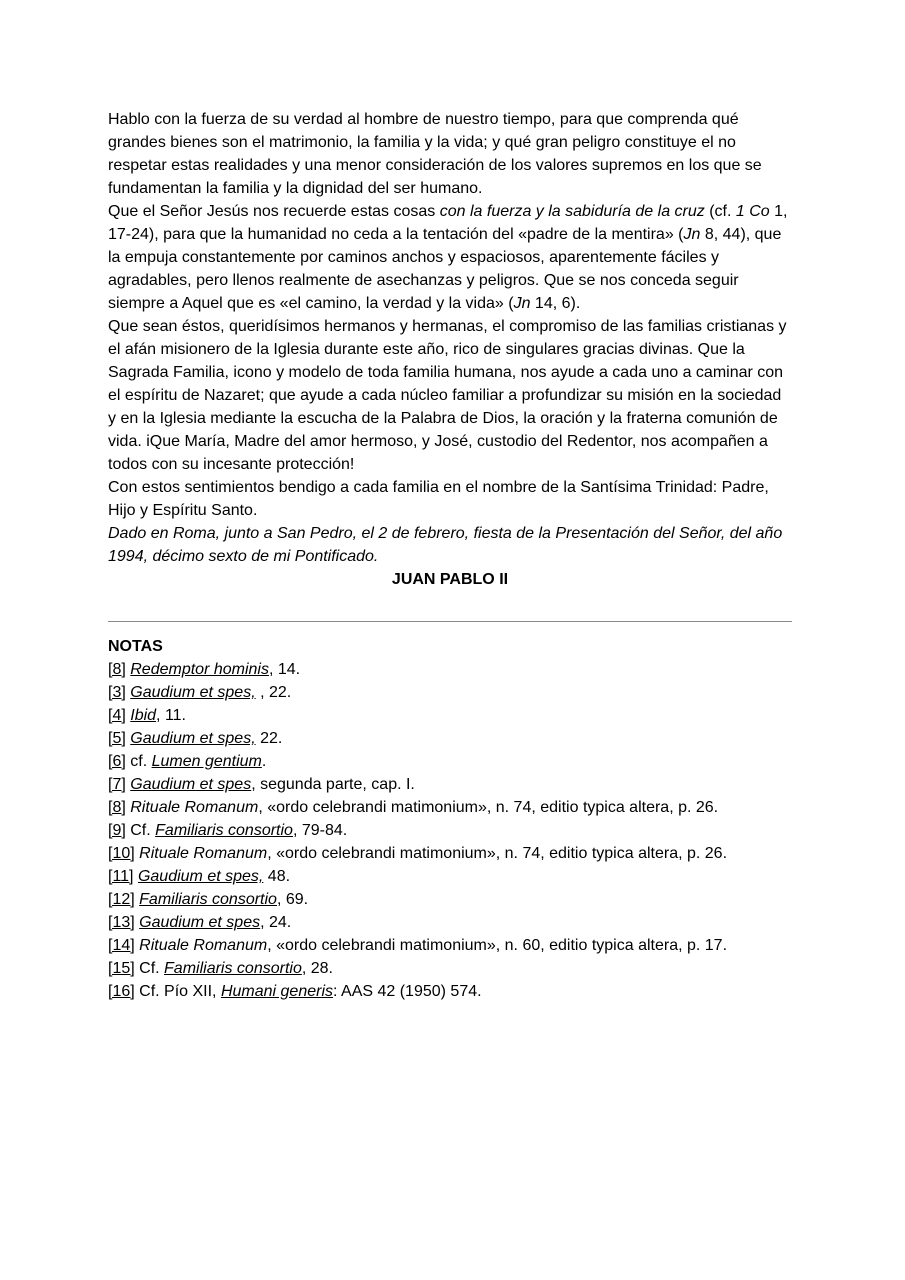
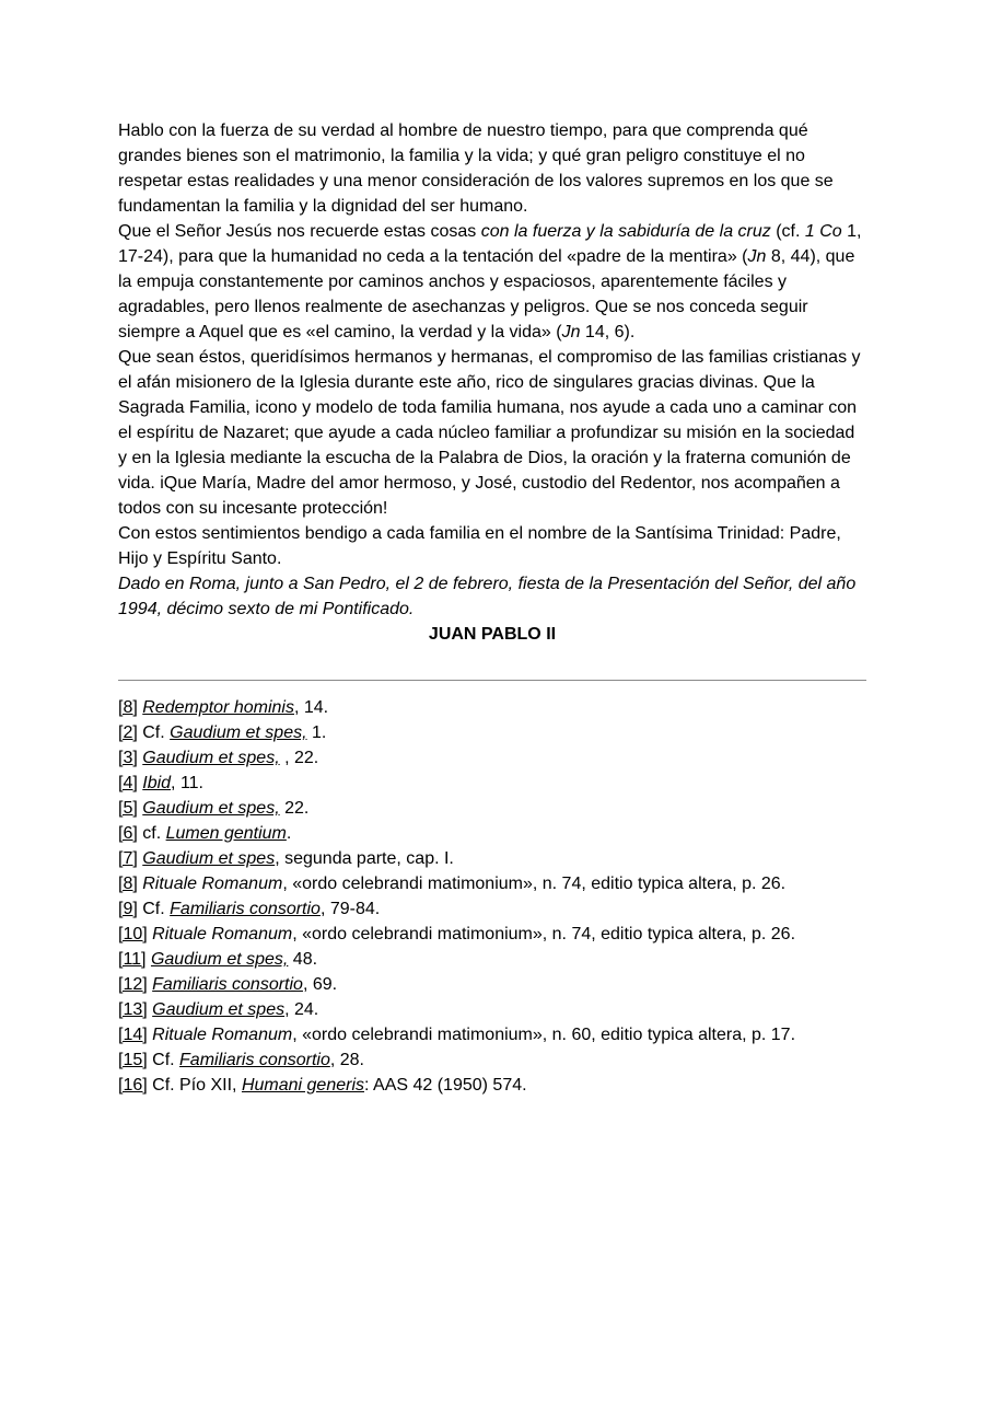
  Hablo con la fuerza de su verdad al hombre de nuestro tiempo, para que comprenda qué grandes bienes son el matrimonio, la familia y la vida; y qué gran peligro constituye el no respetar estas realidades y una menor consideración de los valores supremos en los que se fundamentan la familia y la dignidad del ser humano.
  Que el Señor Jesús nos recuerde estas cosas con la fuerza y la sabiduría de la cruz (cf. 1 Co 1, 17-24), para que la humanidad no ceda a la tentación del «padre de la mentira» (Jn 8, 44), que la empuja constantemente por caminos anchos y espaciosos, aparentemente fáciles y agradables, pero llenos realmente de asechanzas y peligros. Que se nos conceda seguir siempre a Aquel que es «el camino, la verdad y la vida» (Jn 14, 6).
  Que sean éstos, queridísimos hermanos y hermanas, el compromiso de las familias cristianas y el afán misionero de la Iglesia durante este año, rico de singulares gracias divinas. Que la Sagrada Familia, icono y modelo de toda familia humana, nos ayude a cada uno a caminar con el espíritu de Nazaret; que ayude a cada núcleo familiar a profundizar su misión en la sociedad y en la Iglesia mediante la escucha de la Palabra de Dios, la oración y la fraterna comunión de vida. iQue María, Madre del amor hermoso, y José, custodio del Redentor, nos acompañen a todos con su incesante protección!
  Con estos sentimientos bendigo a cada familia en el nombre de la Santísima Trinidad: Padre, Hijo y Espíritu Santo.
  Dado en Roma, junto a San Pedro, el 2 de febrero, fiesta de la Presentación del Señor, del año 1994, décimo sexto de mi Pontificado.
  JUAN PABLO II
- NOTAS
  [8] Redemptor hominis, 14.
+ [2] Cf. Gaudium et spes, 1.
  [3] Gaudium et spes, , 22.
  [4] Ibid, 11.
  [5] Gaudium et spes, 22.
  [6] cf. Lumen gentium.
  [7] Gaudium et spes, segunda parte, cap. I.
  [8] Rituale Romanum, «ordo celebrandi matimonium», n. 74, editio typica altera, p. 26.
  [9] Cf. Familiaris consortio, 79-84.
  [10] Rituale Romanum, «ordo celebrandi matimonium», n. 74, editio typica altera, p. 26.
  [11] Gaudium et spes, 48.
  [12] Familiaris consortio, 69.
  [13] Gaudium et spes, 24.
  [14] Rituale Romanum, «ordo celebrandi matimonium», n. 60, editio typica altera, p. 17.
  [15] Cf. Familiaris consortio, 28.
  [16] Cf. Pío XII, Humani generis: AAS 42 (1950) 574.
